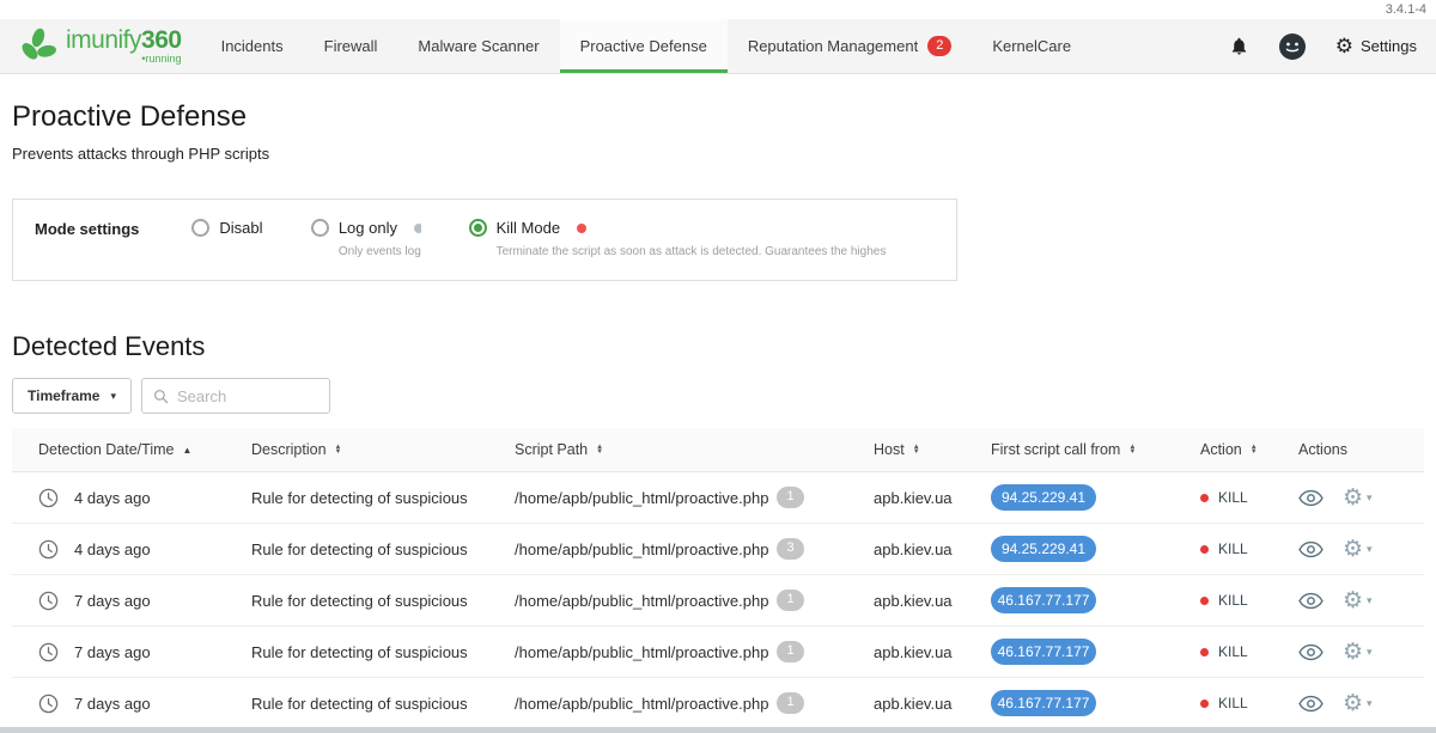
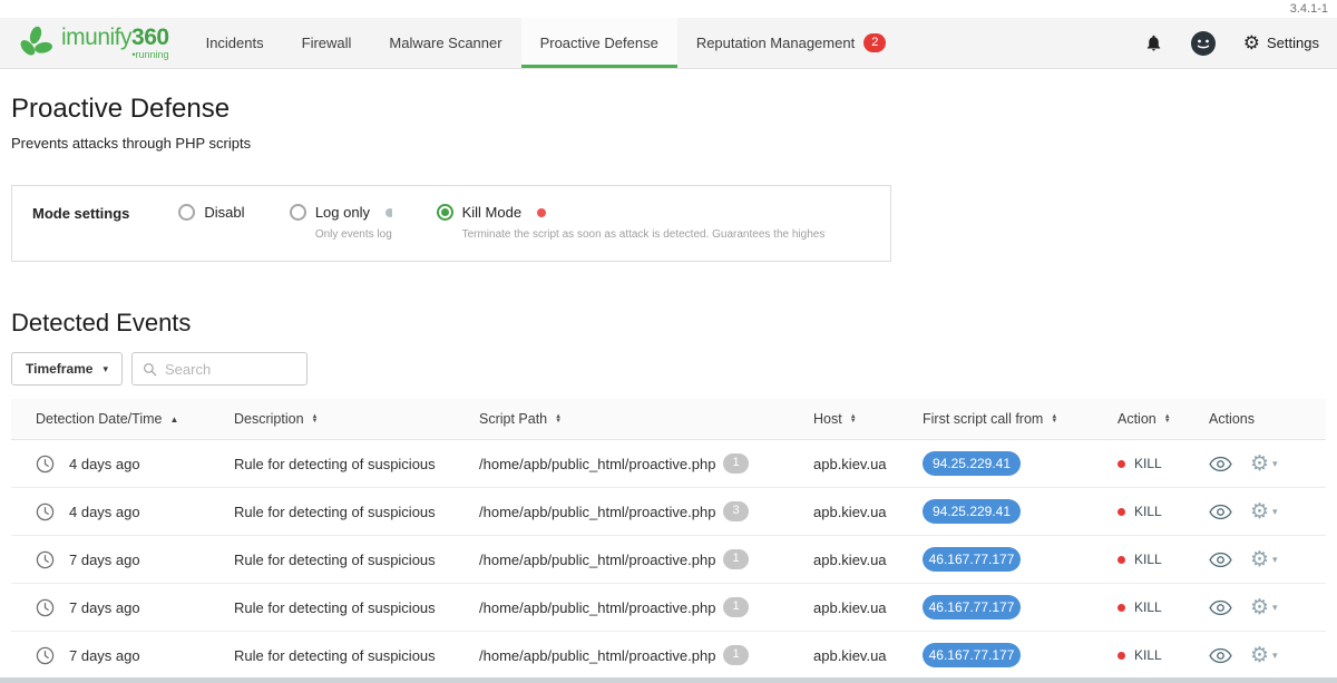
- 3.4.1-4
+ 3.4.1-1
  imunify360
  •running
  Incidents
  Firewall
  Malware Scanner
  Proactive Defense
  Reputation Management
  2
- KernelCare
  ⚙
  Settings
  Proactive Defense
  Prevents attacks through PHP scripts
  Mode settings
  Disabl
  Log only
  Only events log
  Kill Mode
  Terminate the script as soon as attack is detected. Guarantees the highes
  Detected Events
  Timeframe
  ▾
  Search
  Detection Date/Time ▲	Description	Script Path	Host	First script call from	Action	Actions
  4 days ago	Rule for detecting of suspicious	/home/apb/public_html/proactive.php 1	apb.kiev.ua	94.25.229.41	KILL	⚙ ▾
  4 days ago	Rule for detecting of suspicious	/home/apb/public_html/proactive.php 3	apb.kiev.ua	94.25.229.41	KILL	⚙ ▾
  7 days ago	Rule for detecting of suspicious	/home/apb/public_html/proactive.php 1	apb.kiev.ua	46.167.77.177	KILL	⚙ ▾
  7 days ago	Rule for detecting of suspicious	/home/apb/public_html/proactive.php 1	apb.kiev.ua	46.167.77.177	KILL	⚙ ▾
  7 days ago	Rule for detecting of suspicious	/home/apb/public_html/proactive.php 1	apb.kiev.ua	46.167.77.177	KILL	⚙ ▾
